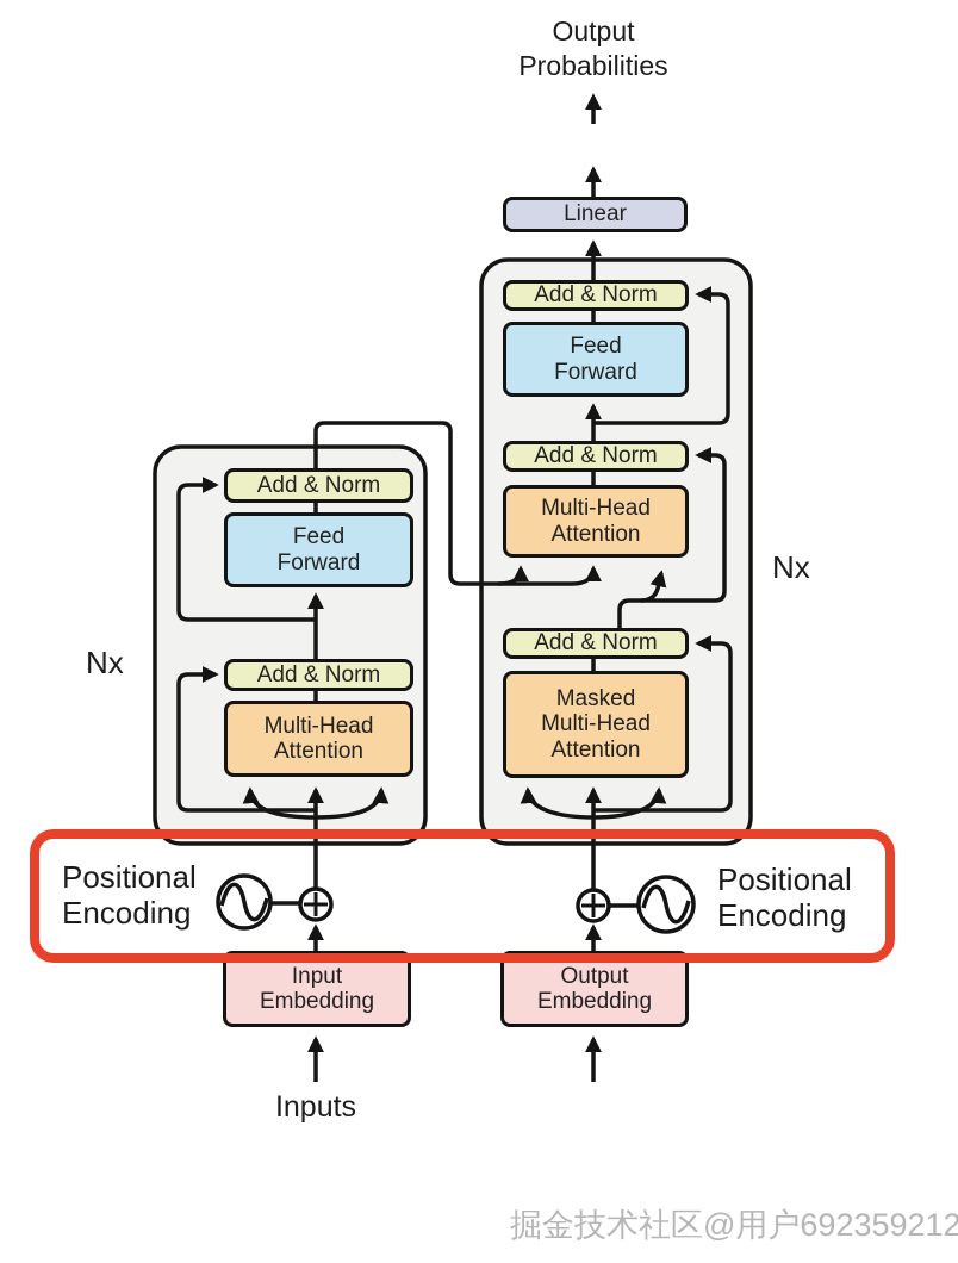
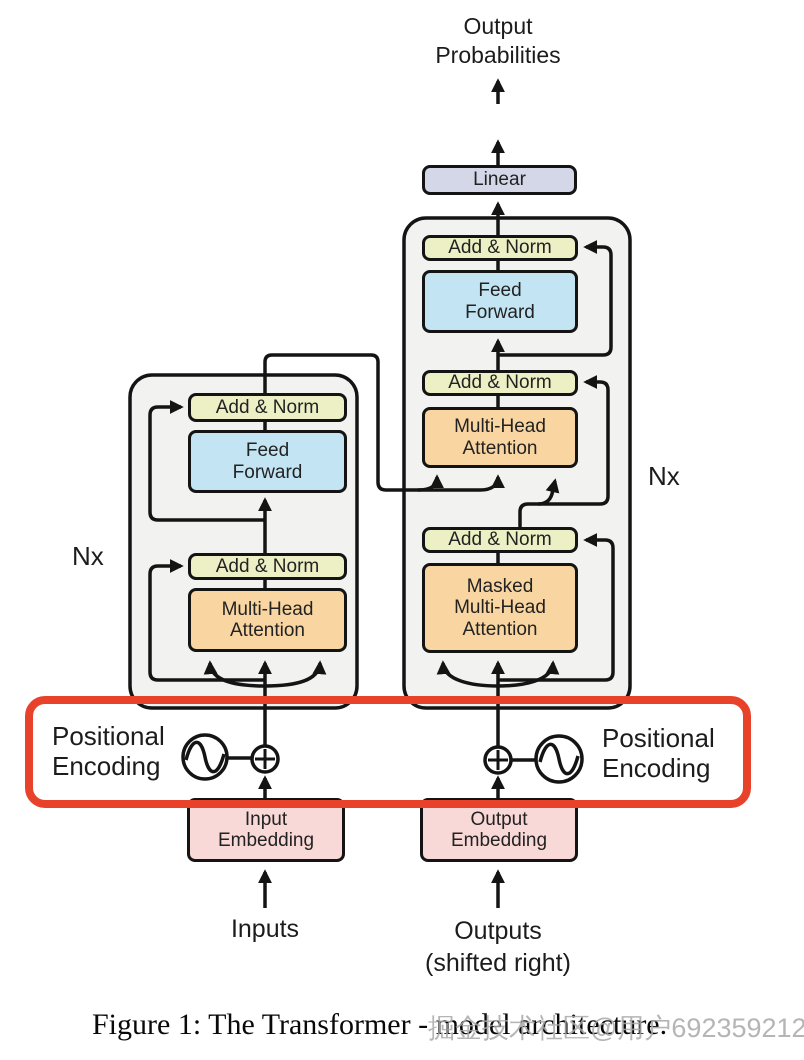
  Linear
  Add & Norm
  Feed
  Forward
  Add & Norm
  Multi-Head
  Attention
  Add & Norm
  Masked
  Multi-Head
  Attention
  Add & Norm
  Feed
  Forward
  Add & Norm
  Multi-Head
  Attention
  Input
  Embedding
  Output
  Embedding
  Output
  Probabilities
  Nx
  Nx
  Positional
  Encoding
  Positional
  Encoding
  Inputs
+ Outputs
+ (shifted right)
+ Figure 1: The Transformer - model architecture.
  掘金技术社区@用户692359212
